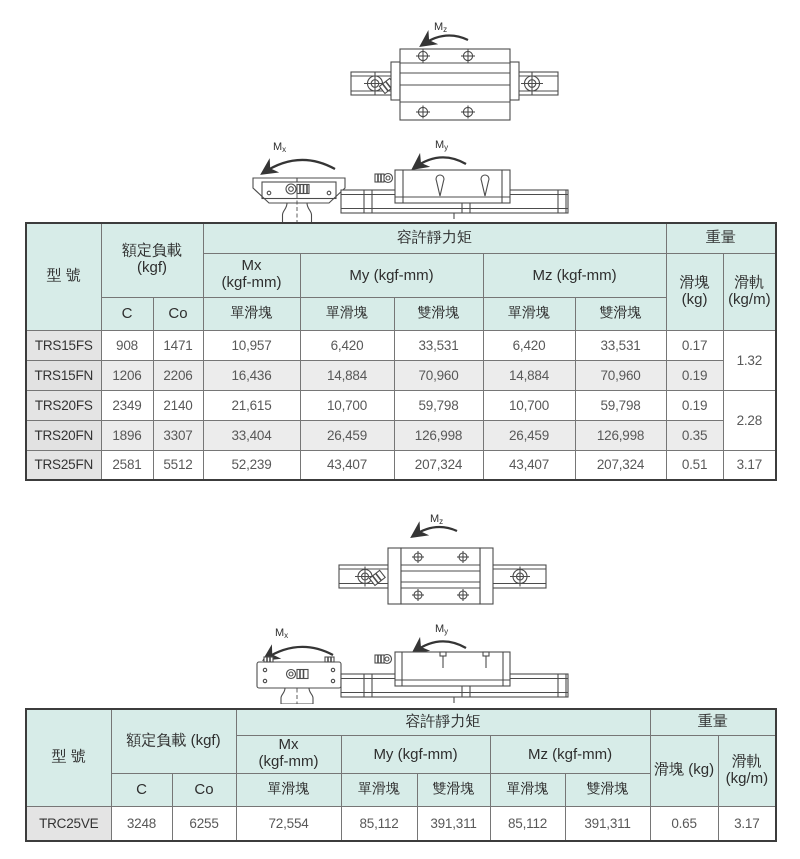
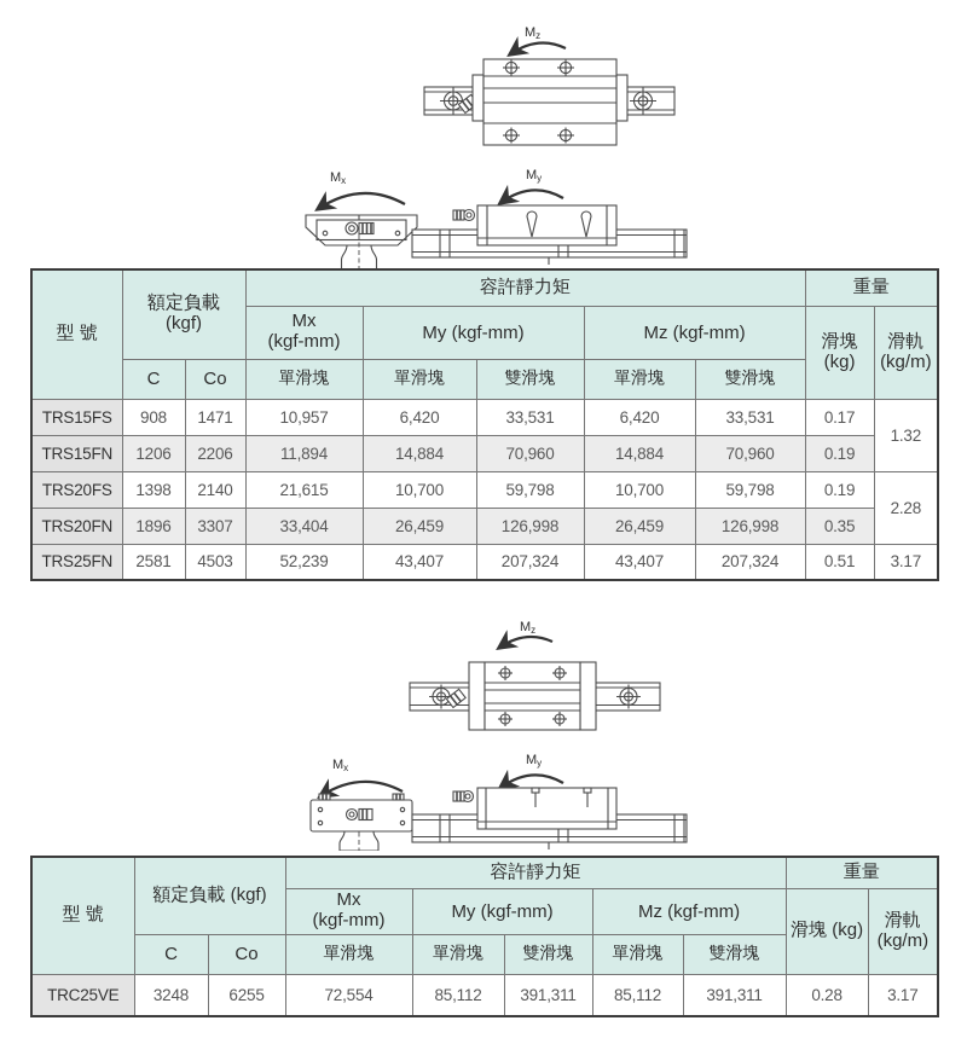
  Mz
  Mx
  My
  型 號	額定負載 (kgf)	容許靜力矩	重量
  Mx (kgf-mm)	My (kgf-mm)	Mz (kgf-mm)	滑塊 (kg)	滑軌 (kg/m)
  C	Co	單滑塊	單滑塊	雙滑塊	單滑塊	雙滑塊
  TRS15FS	908	1471	10,957	6,420	33,531	6,420	33,531	0.17	1.32
- TRS15FN	1206	2206	16,436	14,884	70,960	14,884	70,960	0.19
+ TRS15FN	1206	2206	11,894	14,884	70,960	14,884	70,960	0.19
- TRS20FS	2349	2140	21,615	10,700	59,798	10,700	59,798	0.19	2.28
+ TRS20FS	1398	2140	21,615	10,700	59,798	10,700	59,798	0.19	2.28
  TRS20FN	1896	3307	33,404	26,459	126,998	26,459	126,998	0.35
- TRS25FN	2581	5512	52,239	43,407	207,324	43,407	207,324	0.51	3.17
+ TRS25FN	2581	4503	52,239	43,407	207,324	43,407	207,324	0.51	3.17
  Mz
  Mx
  My
  型 號	額定負載 (kgf)	容許靜力矩	重量
  Mx (kgf-mm)	My (kgf-mm)	Mz (kgf-mm)	滑塊 (kg)	滑軌 (kg/m)
  C	Co	單滑塊	單滑塊	雙滑塊	單滑塊	雙滑塊
- TRC25VE	3248	6255	72,554	85,112	391,311	85,112	391,311	0.65	3.17
+ TRC25VE	3248	6255	72,554	85,112	391,311	85,112	391,311	0.28	3.17
